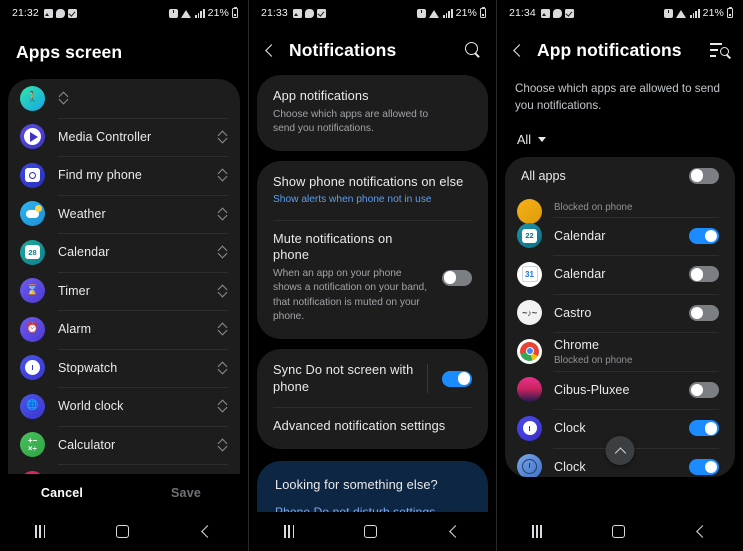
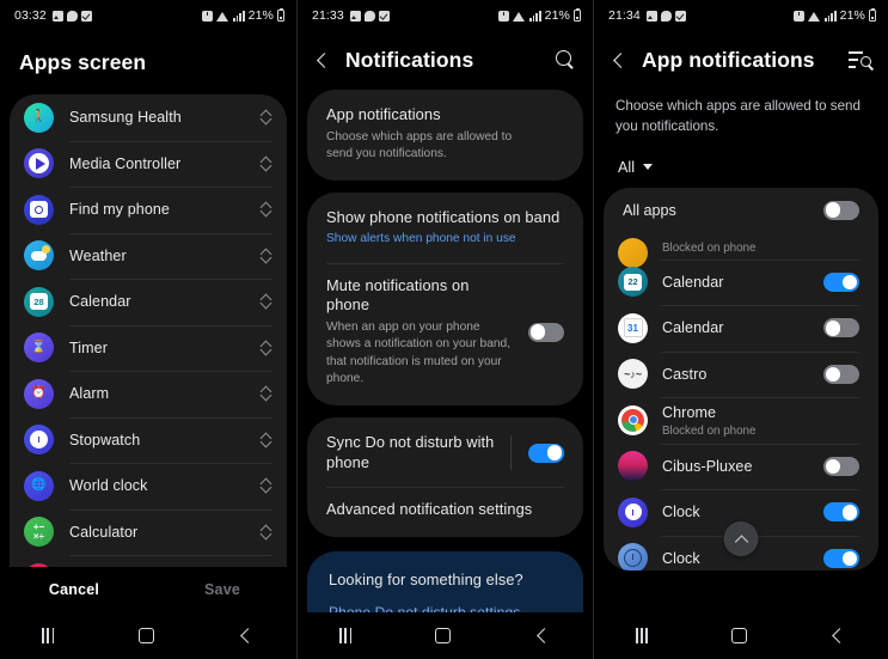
- 21:32
+ 03:32
  21%
  Apps screen
  🚶
+ Samsung Health
  Media Controller
  Find my phone
  Weather
  28
  Calendar
  ⌛
  Timer
  ⏰
  Alarm
  Stopwatch
  🌐
  World clock
  +−
  ×÷
  Calculator
  Cancel
  Save
  21:33
  21%
  Notifications
  App notifications
  Choose which apps are allowed to send you notifications.
- Show phone notifications on else
+ Show phone notifications on band
  Show alerts when phone not in use
  Mute notifications on phone
  When an app on your phone shows a notification on your band, that notification is muted on your phone.
- Sync Do not screen with phone
+ Sync Do not disturb with phone
  Advanced notification settings
  Looking for something else?
  21:34
  21%
  App notifications
  Choose which apps are allowed to send you notifications.
  All
  All apps
  Blocked on phone
  22
  Calendar
  31
  Calendar
  ~♪~
  Castro
  Chrome
  Blocked on phone
  Cibus-Pluxee
  Clock
  Clock
